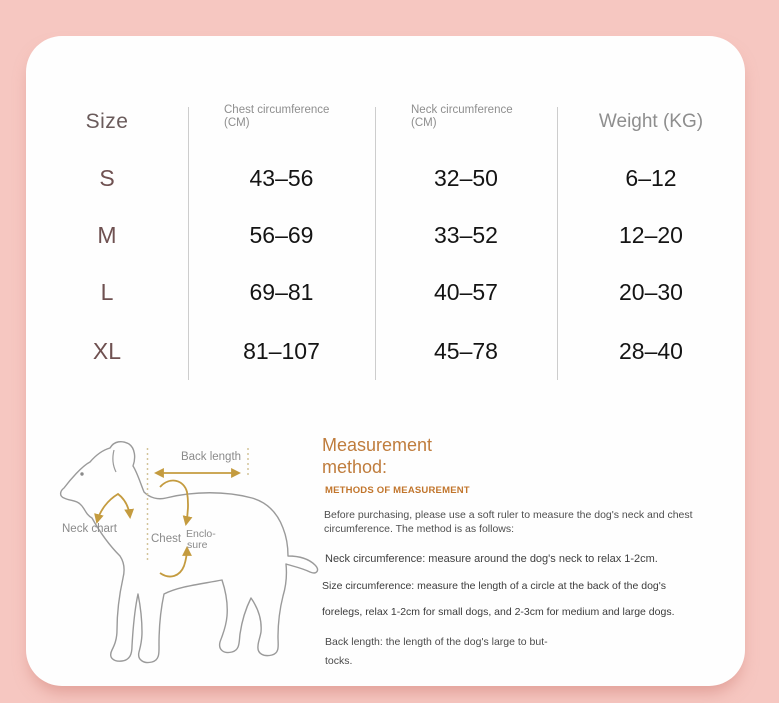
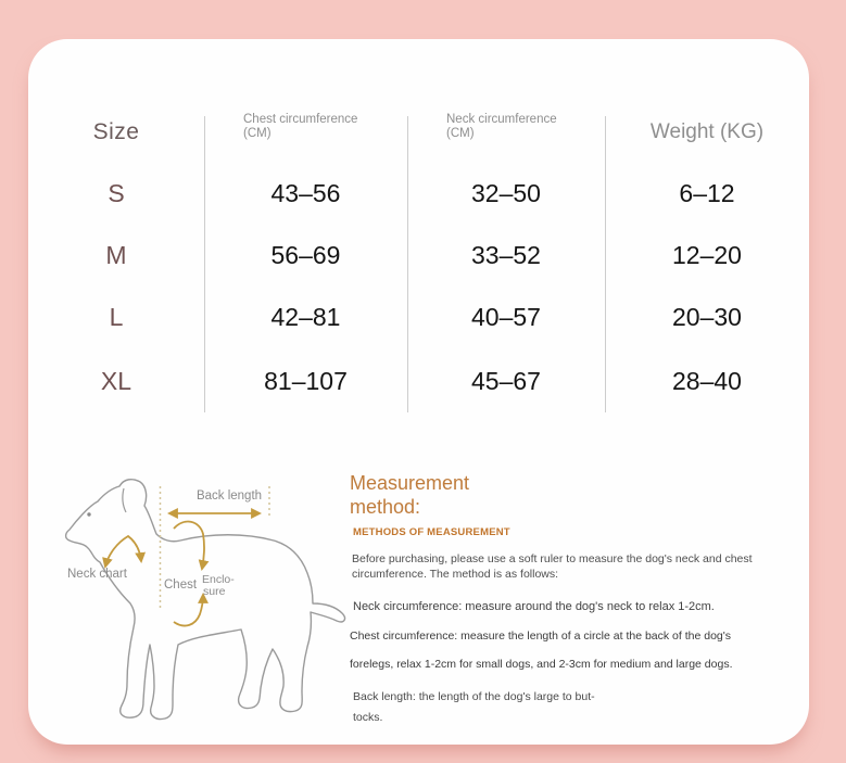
  Size
  Chest circumference
  (CM)
  Neck circumference
  (CM)
  Weight (KG)
  S
  43–56
  32–50
  6–12
  M
  56–69
  33–52
  12–20
  L
- 69–81
+ 42–81
  40–57
  20–30
  XL
  81–107
- 45–78
+ 45–67
  28–40
  Back length
  Neck chart
  Chest
  Enclo-
  sure
  Measurement
  method:
  METHODS OF MEASUREMENT
  Before purchasing, please use a soft ruler to measure the dog's neck and chest
  circumference. The method is as follows:
  Neck circumference: measure around the dog's neck to relax 1-2cm.
- Size circumference: measure the length of a circle at the back of the dog's
+ Chest circumference: measure the length of a circle at the back of the dog's
  forelegs, relax 1-2cm for small dogs, and 2-3cm for medium and large dogs.
  Back length: the length of the dog's large to but-
  tocks.
